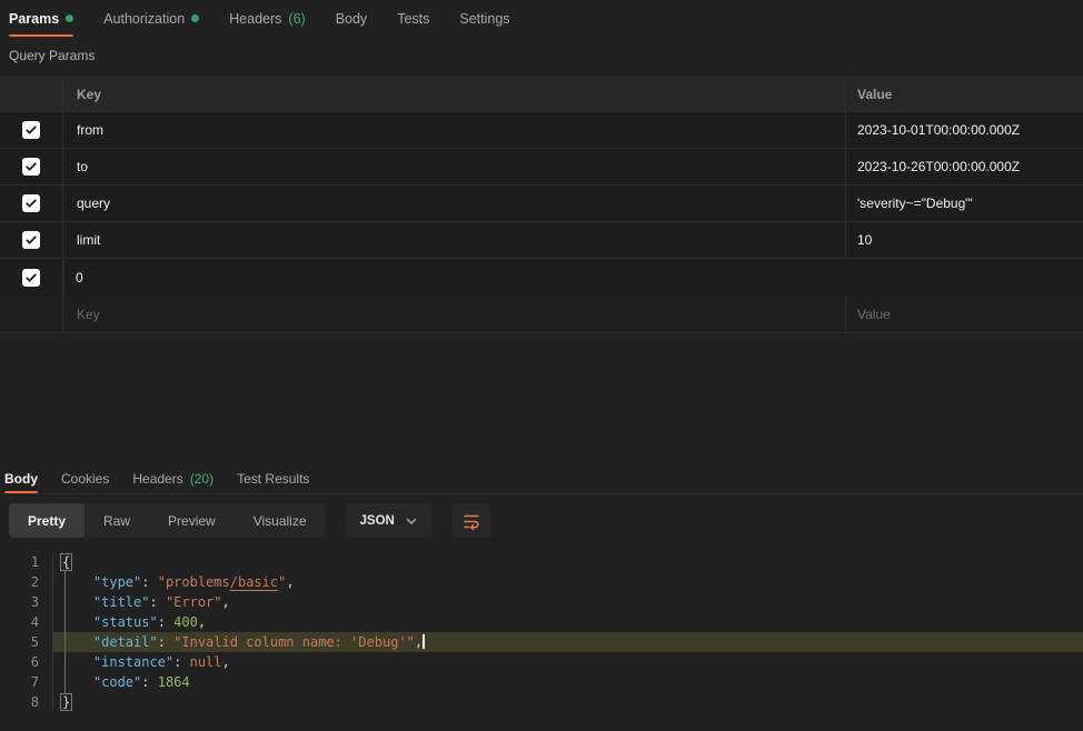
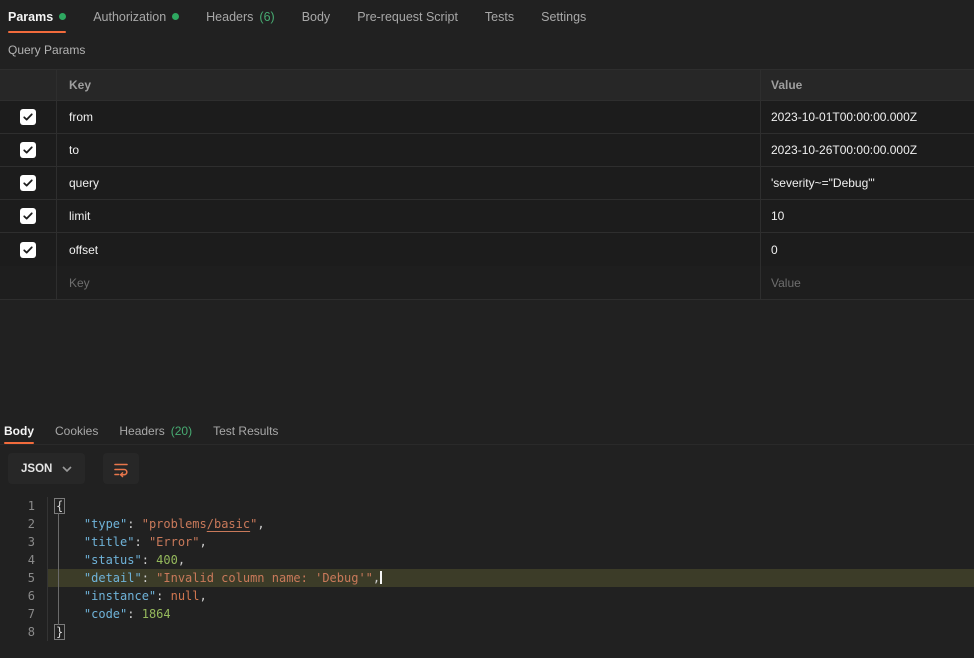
  Params
  Authorization
  Headers
  (6)
  Body
+ Pre-request Script
  Tests
  Settings
  Query Params
  Key
  Value
  from
  2023-10-01T00:00:00.000Z
  to
  2023-10-26T00:00:00.000Z
  query
  'severity~="Debug"'
  limit
  10
+ offset
  0
  Key
  Value
  Body
  Cookies
  Headers
  (20)
  Test Results
- Pretty
- Raw
- Preview
- Visualize
  JSON
  1
  {
  2
  "type": "problems/basic",
  3
  "title": "Error",
  4
  "status": 400,
  5
  "detail": "Invalid column name: 'Debug'",
  6
  "instance": null,
  7
  "code": 1864
  8
  }
